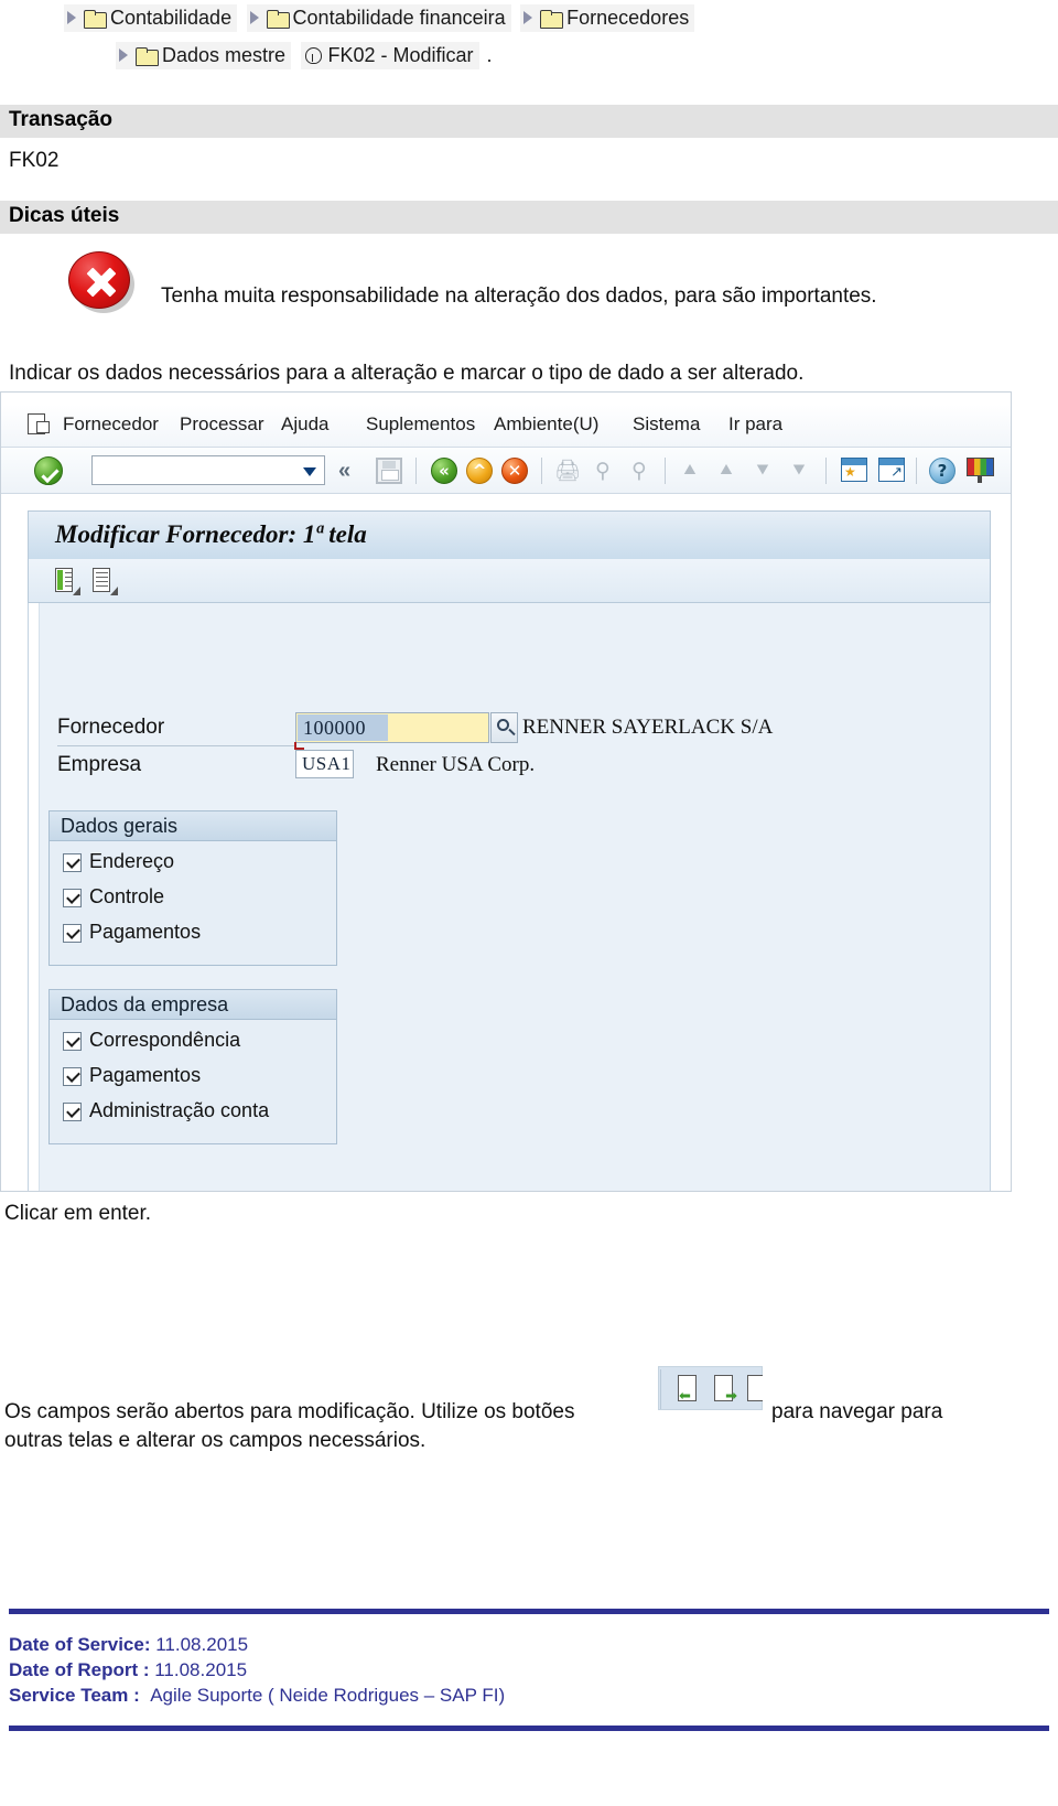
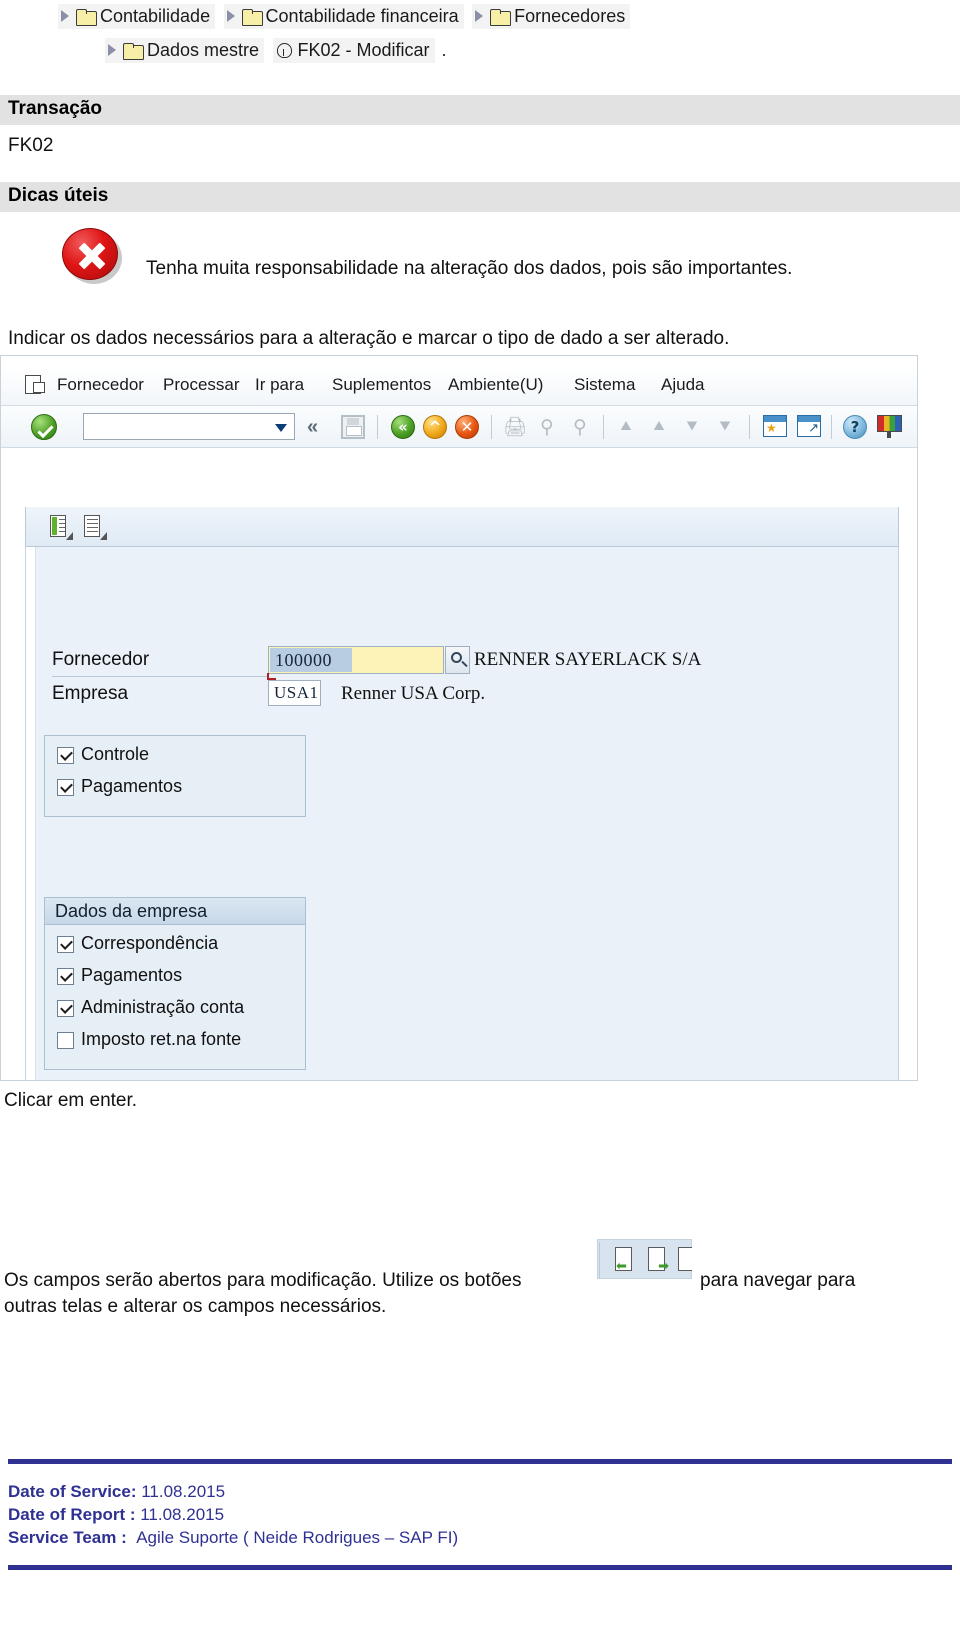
  Contabilidade Contabilidade financeira Fornecedores
  Dados mestre FK02 - Modificar .
  Transação
  FK02
  Dicas úteis
- Tenha muita responsabilidade na alteração dos dados, para são importantes.
+ Tenha muita responsabilidade na alteração dos dados, pois são importantes.
  Indicar os dados necessários para a alteração e marcar o tipo de dado a ser alterado.
  Fornecedor
  Processar
- Ajuda
+ Ir para
  Suplementos
  Ambiente(U)
  Sistema
- Ir para
+ Ajuda
  «
  «
  ^
  ✕
  🖨
  ⚲
  ⚲
  ⯅
  ⯅
  ⯆
  ⯆
  ★
  ↗
  ?
- Modificar Fornecedor: 1ª tela
  Fornecedor
  100000
  RENNER SAYERLACK S/A
  Empresa
  USA1
  Renner USA Corp.
- Dados gerais
- Endereço
  Controle
  Pagamentos
  Dados da empresa
  Correspondência
  Pagamentos
  Administração conta
+ Imposto ret.na fonte
  Clicar em enter.
  ⬅
  ➡
  Os campos serão abertos para modificação. Utilize os botões
  para navegar para
  outras telas e alterar os campos necessários.
  Date of Service: 11.08.2015
  Date of Report : 11.08.2015
  Service Team : Agile Suporte ( Neide Rodrigues – SAP FI)
